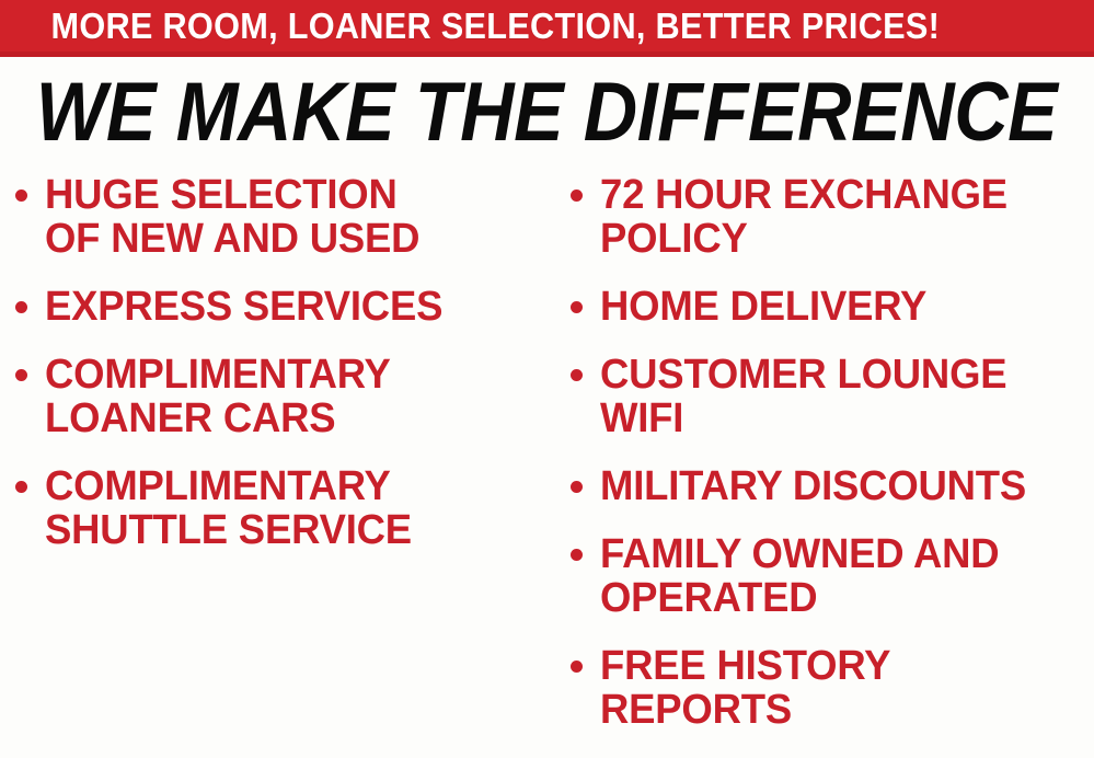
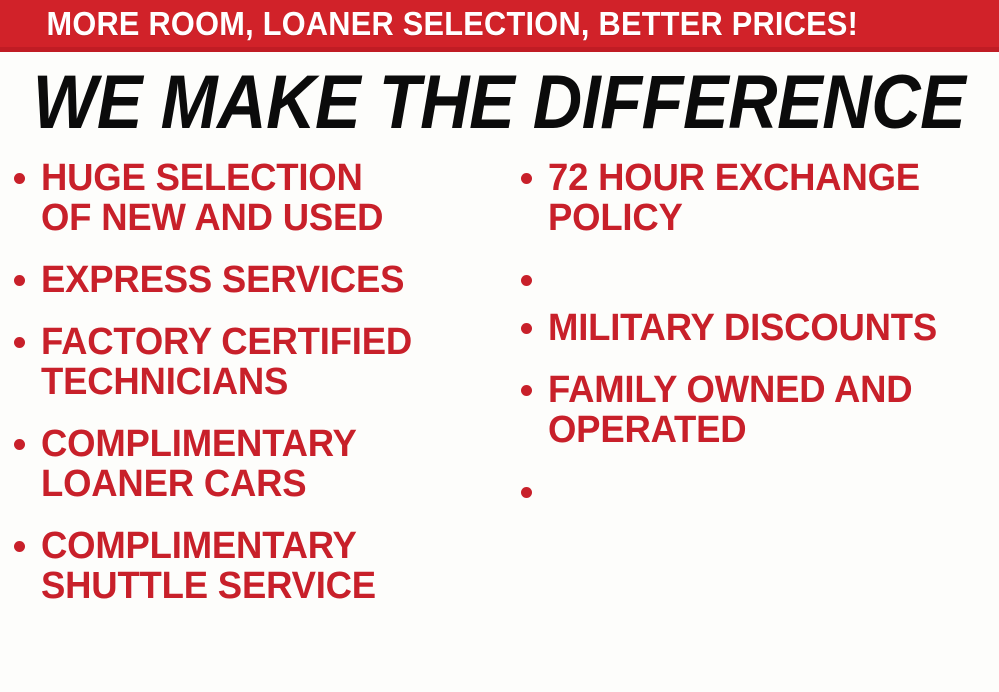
  MORE ROOM, LOANER SELECTION, BETTER PRICES!
  WE MAKE THE DIFFERENCE
  HUGE SELECTION
  OF NEW AND USED
  EXPRESS SERVICES
+ FACTORY CERTIFIED
+ TECHNICIANS
  COMPLIMENTARY
  LOANER CARS
  COMPLIMENTARY
  SHUTTLE SERVICE
  72 HOUR EXCHANGE
  POLICY
- HOME DELIVERY
- CUSTOMER LOUNGE
- WIFI
  MILITARY DISCOUNTS
  FAMILY OWNED AND
  OPERATED
- FREE HISTORY
- REPORTS
